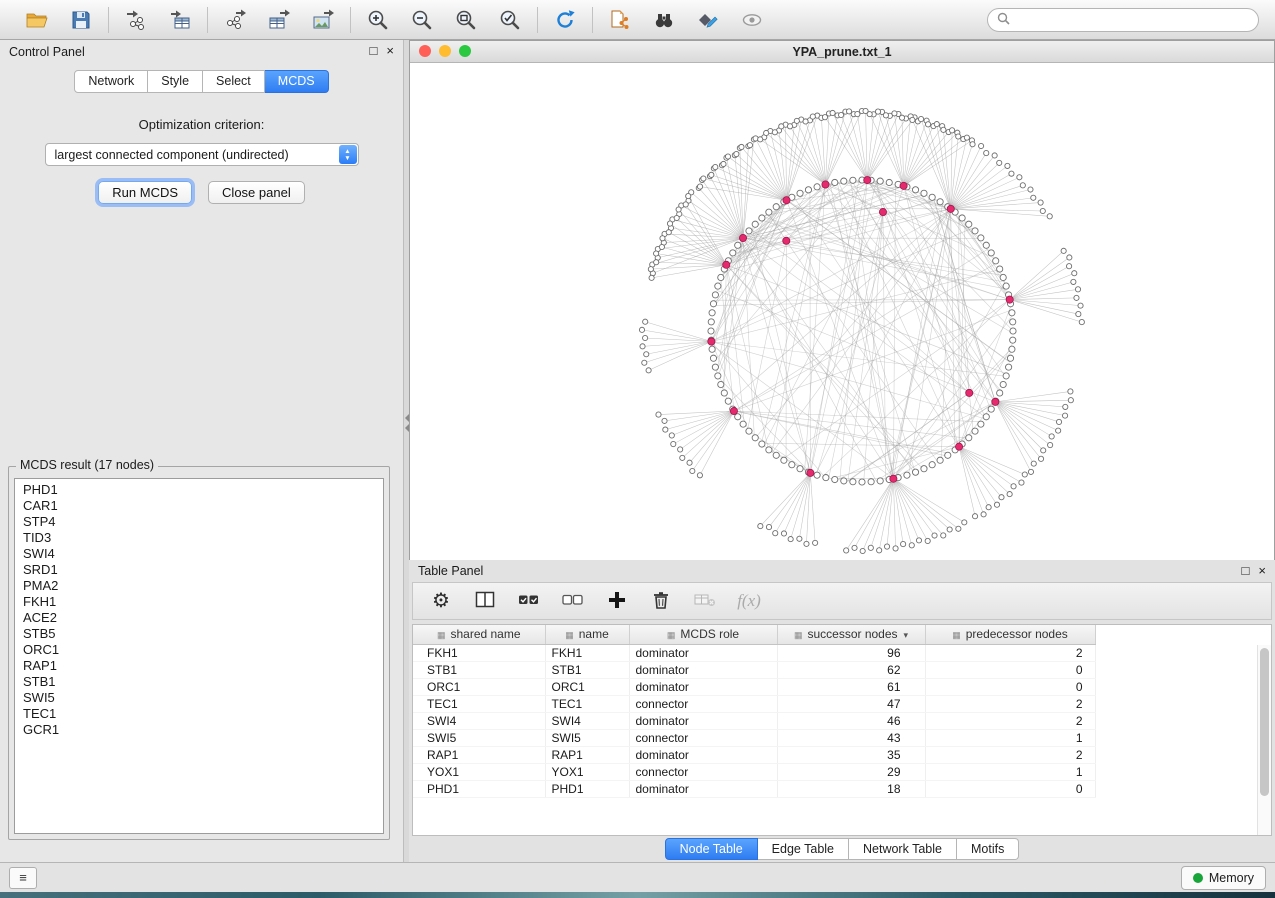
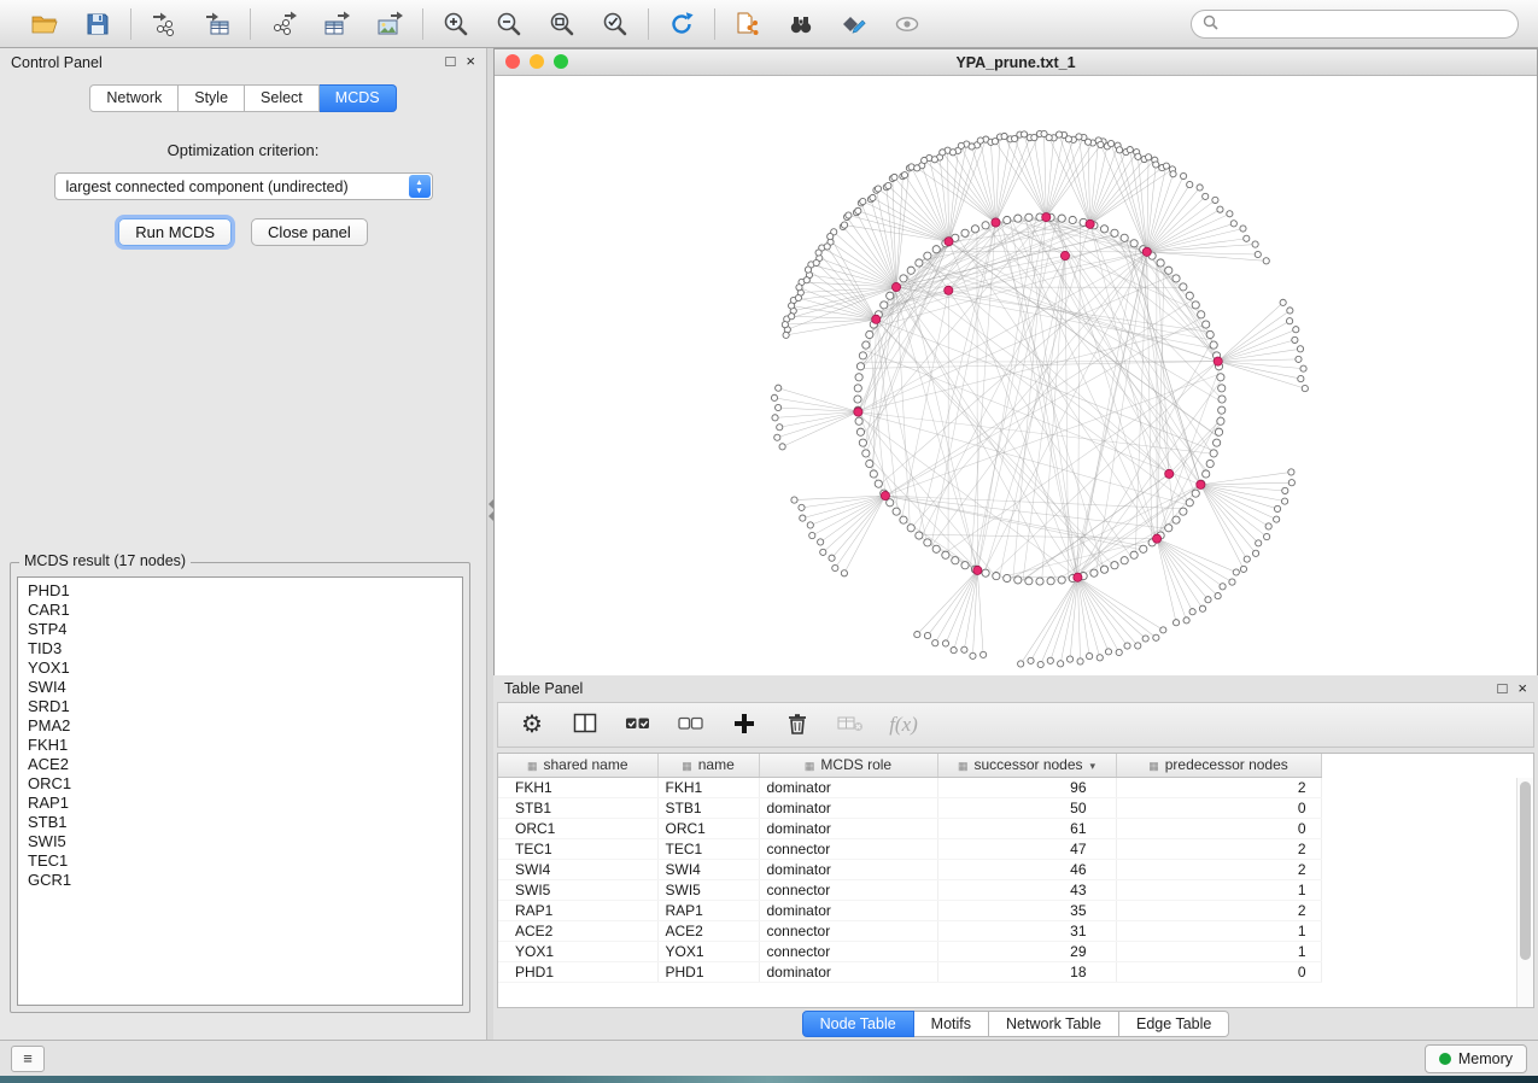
  Control Panel
  □
  ×
  Network
  Style
  Select
  MCDS
  Optimization criterion:
  largest connected component (undirected)
  Run MCDS
  Close panel
  MCDS result (17 nodes)
  PHD1
  CAR1
  STP4
  TID3
+ YOX1
  SWI4
  SRD1
  PMA2
  FKH1
  ACE2
- STB5
  ORC1
  RAP1
  STB1
  SWI5
  TEC1
  GCR1
  YPA_prune.txt_1
  Table Panel
  □
  ×
  ⚙
  f(x)
  ▦ shared name	▦ name	▦ MCDS role	▦ successor nodes ▾	▦ predecessor nodes
  FKH1	FKH1	dominator	96	2
- STB1	STB1	dominator	62	0
+ STB1	STB1	dominator	50	0
  ORC1	ORC1	dominator	61	0
  TEC1	TEC1	connector	47	2
  SWI4	SWI4	dominator	46	2
  SWI5	SWI5	connector	43	1
  RAP1	RAP1	dominator	35	2
+ ACE2	ACE2	connector	31	1
  YOX1	YOX1	connector	29	1
  PHD1	PHD1	dominator	18	0
  Node Table
- Edge Table
+ Motifs
  Network Table
- Motifs
+ Edge Table
  ≡
  Memory
